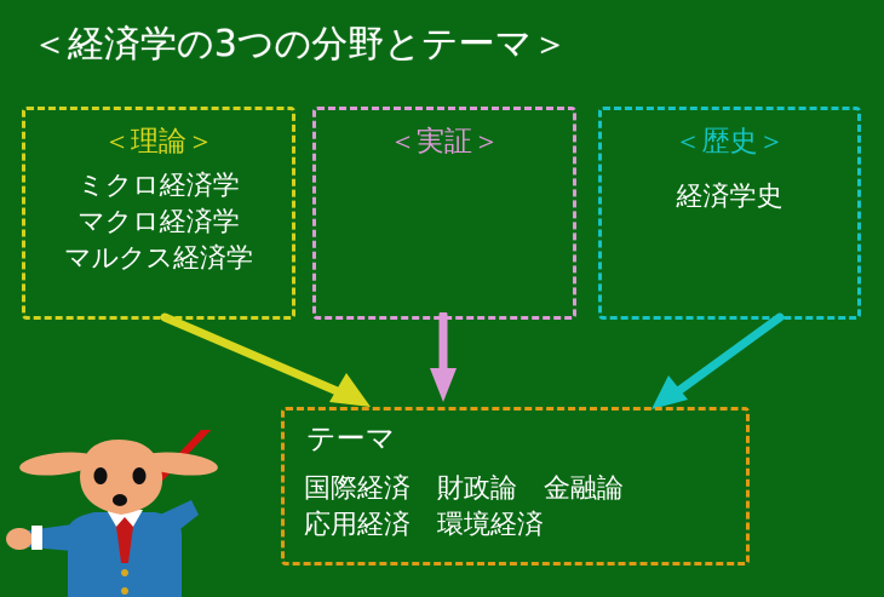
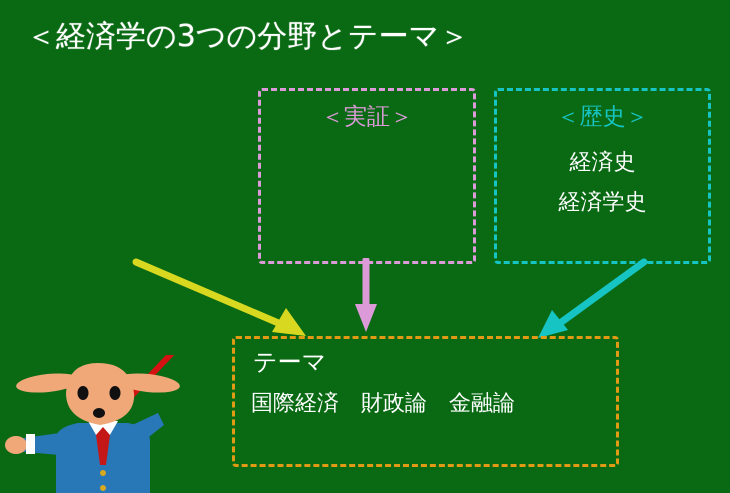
  ＜経済学の3つの分野とテーマ＞
- ＜理論＞
- ミクロ経済学
- マクロ経済学
- マルクス経済学
  ＜実証＞
  ＜歴史＞
+ 経済史
  経済学史
  テーマ
  国際経済 財政論 金融論
- 応用経済 環境経済
